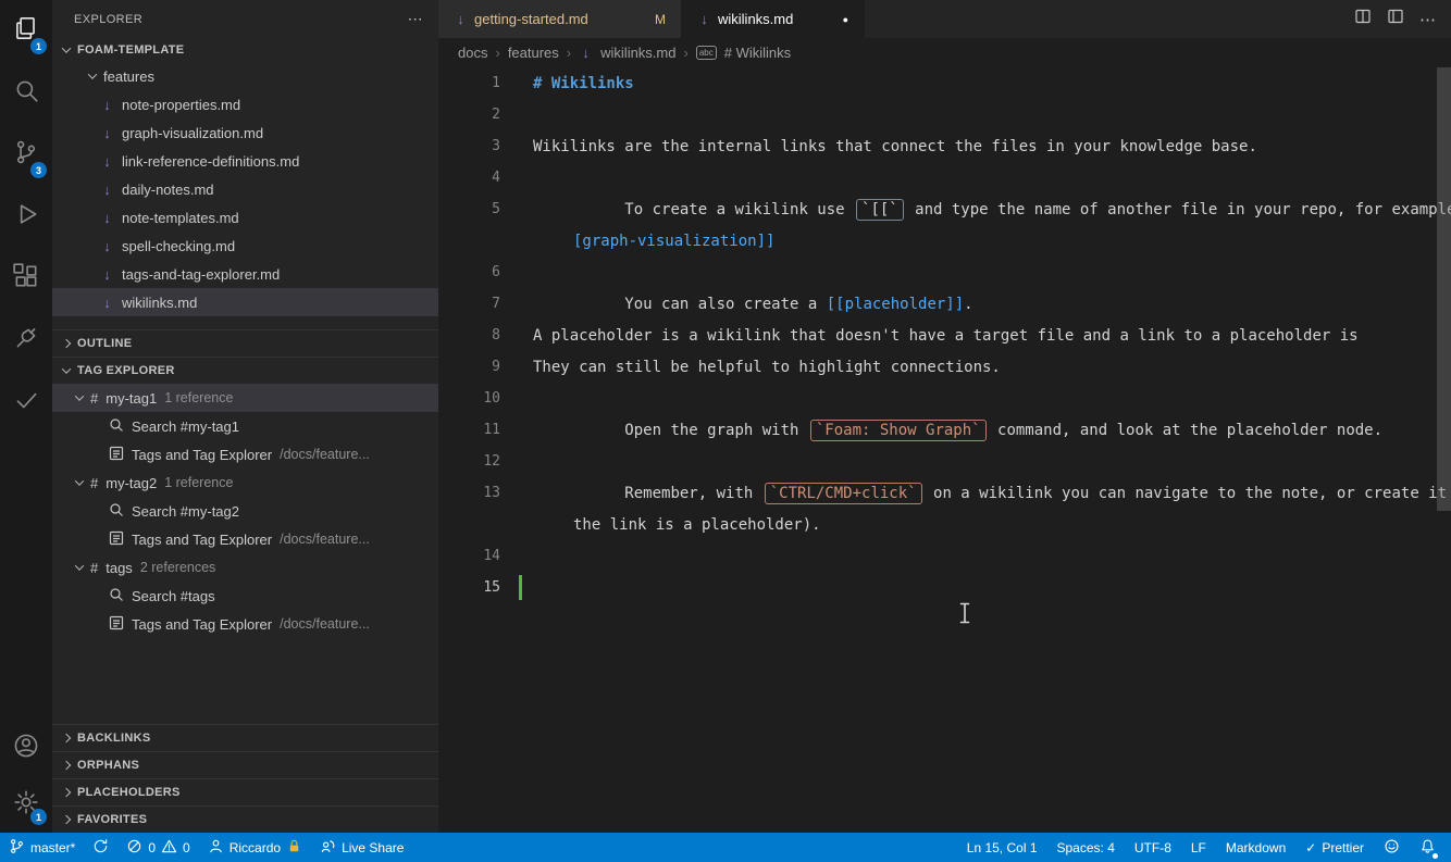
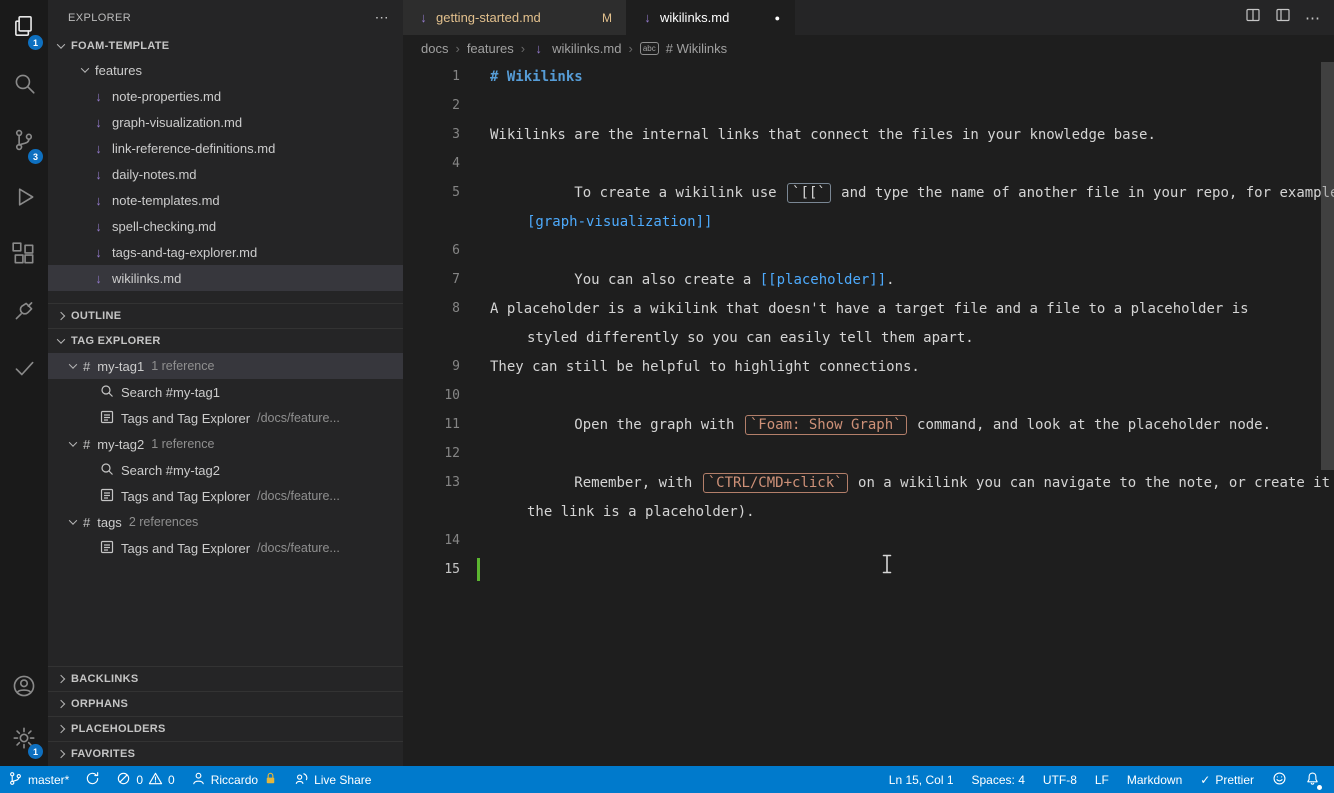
  1
  3
  1
  EXPLORER
  ⋯
  FOAM-TEMPLATE
  features
  ↓
  note-properties.md
  ↓
  graph-visualization.md
  ↓
  link-reference-definitions.md
  ↓
  daily-notes.md
  ↓
  note-templates.md
  ↓
  spell-checking.md
  ↓
  tags-and-tag-explorer.md
  ↓
  wikilinks.md
  OUTLINE
  TAG EXPLORER
  #
  my-tag1
  1 reference
  Search #my-tag1
  Tags and Tag Explorer
  /docs/feature...
  #
  my-tag2
  1 reference
  Search #my-tag2
  Tags and Tag Explorer
  /docs/feature...
  #
  tags
  2 references
- Search #tags
  Tags and Tag Explorer
  /docs/feature...
  BACKLINKS
  ORPHANS
  PLACEHOLDERS
  FAVORITES
  ↓
  getting-started.md
  M
  ↓
  wikilinks.md
  ●
  ⋯
  docs
  ›
  features
  ›
  ↓
  wikilinks.md
  ›
  abc
  # Wikilinks
  1
  # Wikilinks
  2
  3
  Wikilinks are the internal links that connect the files in your knowledge base.
  4
  5
  To create a wikilink use `[[` and type the name of another file in your repo, for exampl
  [graph-visualization]]
  6
  7
  You can also create a [[placeholder]].
  8
- A placeholder is a wikilink that doesn't have a target file and a link to a placeholder is
+ A placeholder is a wikilink that doesn't have a target file and a file to a placeholder is
+ styled differently so you can easily tell them apart.
  9
  They can still be helpful to highlight connections.
  10
  11
  Open the graph with `Foam: Show Graph` command, and look at the placeholder node.
  12
  13
  Remember, with `CTRL/CMD+click` on a wikilink you can navigate to the note, or create it
  the link is a placeholder).
  14
  15
  master*
  0
  0
  Riccardo
  Live Share
  Ln 15, Col 1
  Spaces: 4
  UTF-8
  LF
  Markdown
  ✓
  Prettier
